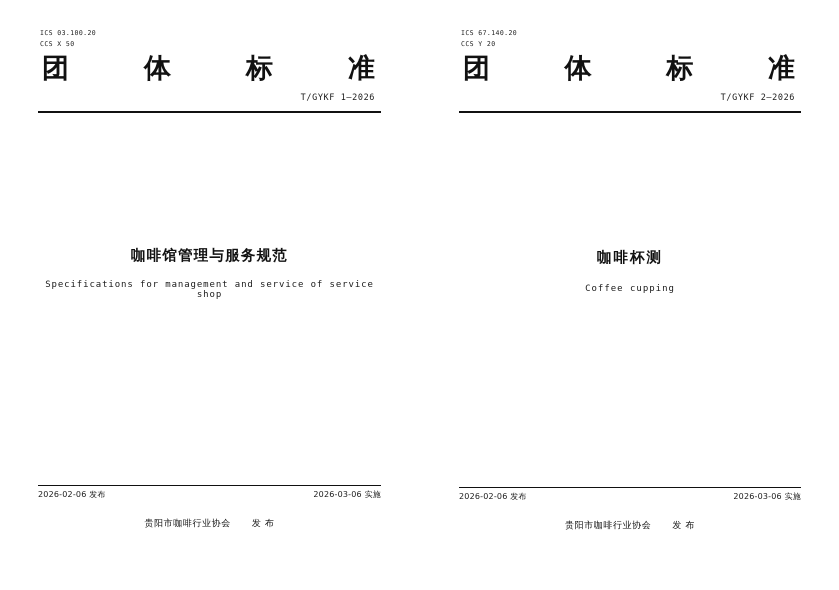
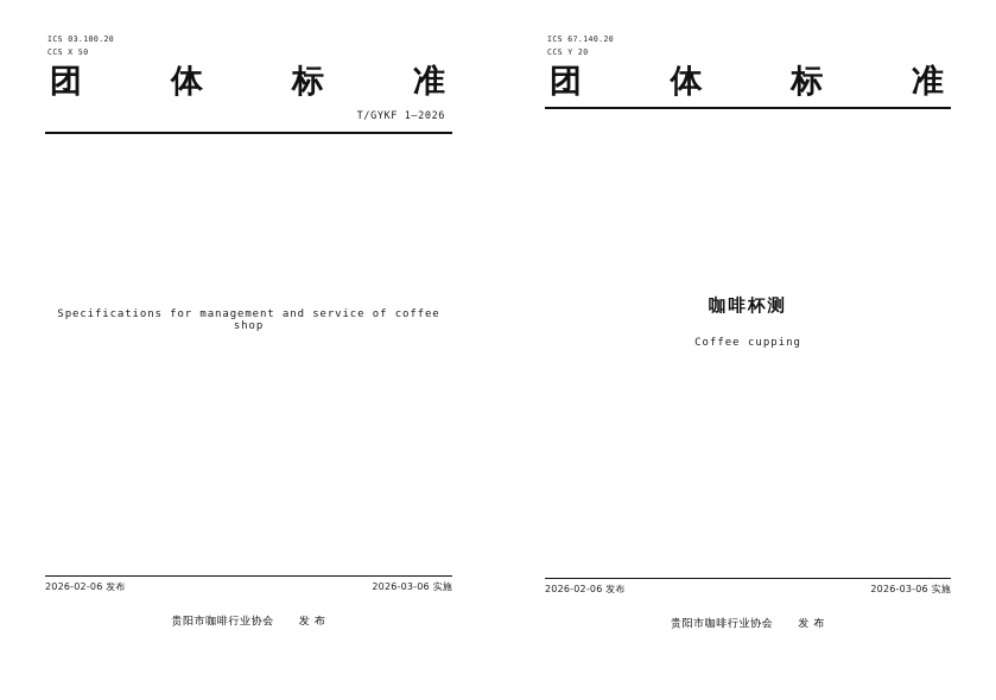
  ICS 03.100.20
  CCS X 50
  团
  体
  标
  准
  T/GYKF 1—2026
- 咖啡馆管理与服务规范
- Specifications for management and service of service shop
+ Specifications for management and service of coffee shop
  2026-02-06 发布
  2026-03-06 实施
  贵阳市咖啡行业协会 发 布
  ICS 67.140.20
  CCS Y 20
  团
  体
  标
  准
- T/GYKF 2—2026
  咖啡杯测
  Coffee cupping
  2026-02-06 发布
  2026-03-06 实施
  贵阳市咖啡行业协会 发 布
